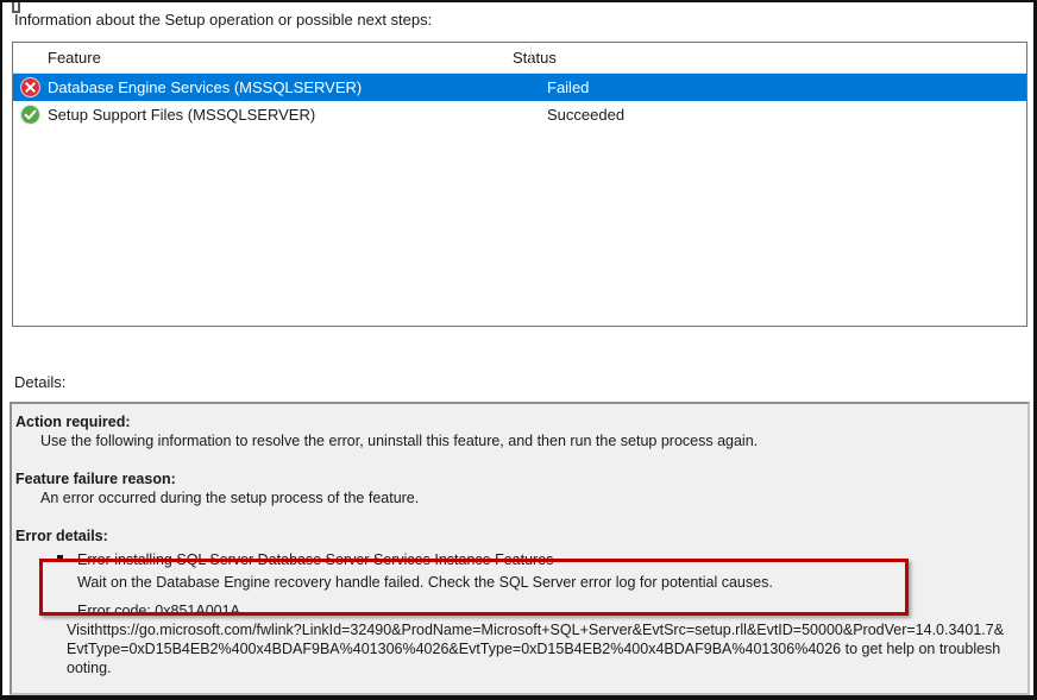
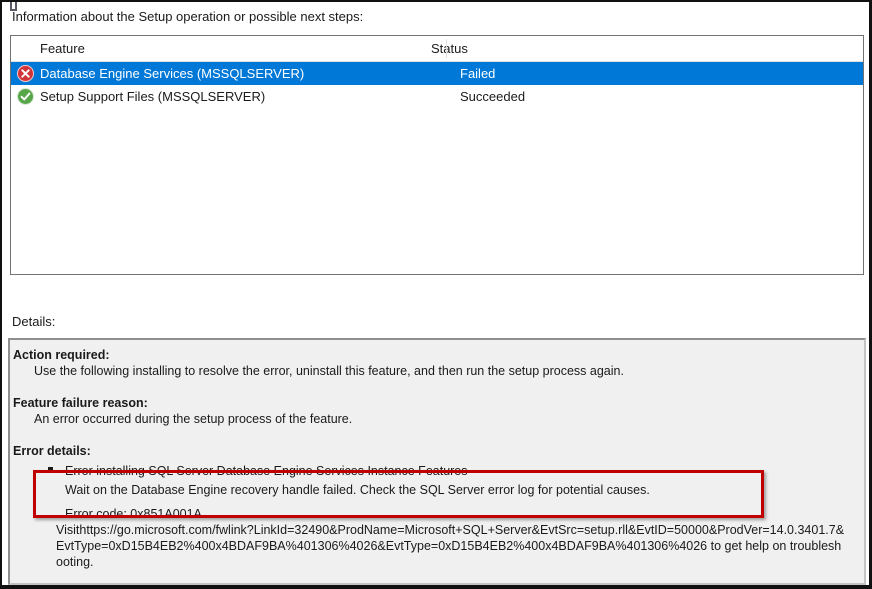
  Information about the Setup operation or possible next steps:
  Feature
  Sttus
  Database Engine Services (MSSQLSERVER)
  Failed
  Setup Support Files (MSSQLSERVER)
  Succeeded
  Details:
  Action required:
- Use the following information to resolve the error, uninstall this feature, and then run the setup process again.
+ Use the following installing to resolve the error, uninstall this feature, and then run the setup process again.
  Feature failure reason:
  An error occurred during the setup process of the feature.
  Error details:
- Error installing SQL Server Database Server Services Instance Features
+ Error installing SQL Server Database Engine Services Instance Features
  Wait on the Database Engine recovery handle failed. Check the SQL Server error log for potential causes.
  Error code: 0x851A001A
  Visithttps://go.microsoft.com/fwlink?LinkId=32490&ProdName=Microsoft+SQL+Server&EvtSrc=setup.rll&EvtID=50000&ProdVer=14.0.3401.7&EvtType=0xD15B4EB2%400x4BDAF9BA%401306%4026&EvtType=0xD15B4EB2%400x4BDAF9BA%401306%4026 to get help on troubleshooting.
